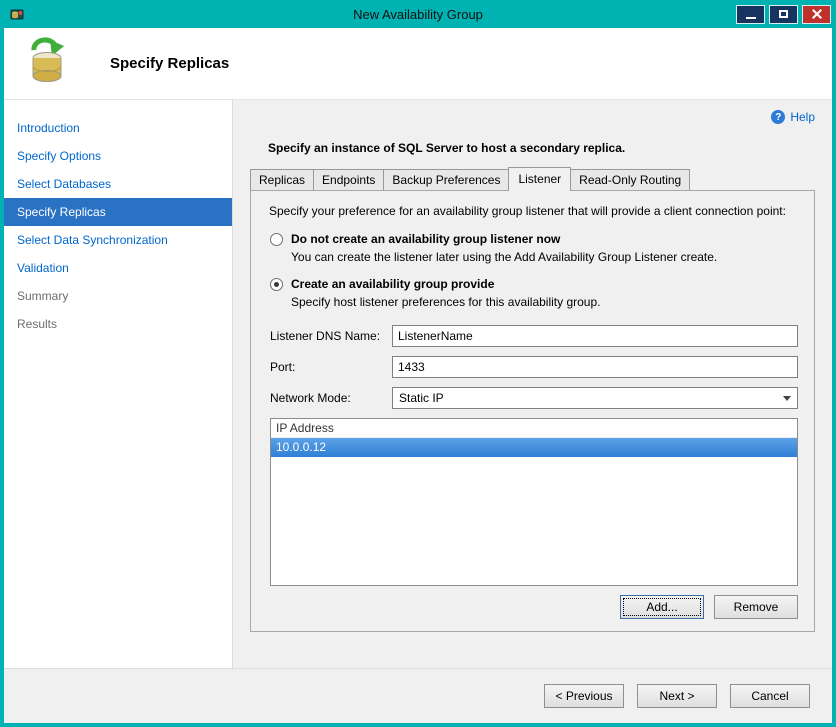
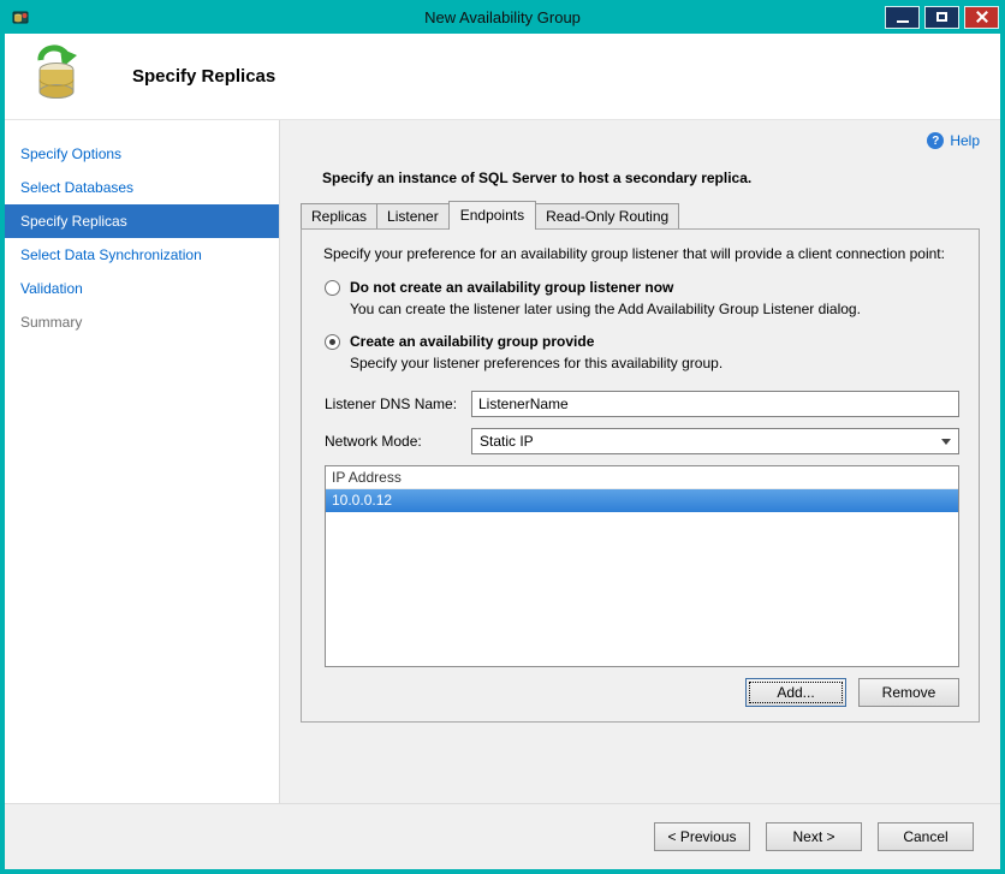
  New Availability Group
  Specify Replicas
- Introduction
  Specify Options
  Select Databases
  Specify Replicas
  Select Data Synchronization
  Validation
  Summary
- Results
  ?
  Help
  Specify an instance of SQL Server to host a secondary replica.
  Replicas
- Endpoints
+ Listener
- Backup Preferences
- Listener
+ Endpoints
  Read-Only Routing
  Specify your preference for an availability group listener that will provide a client connection point:
  Do not create an availability group listener now
- You can create the listener later using the Add Availability Group Listener create.
+ You can create the listener later using the Add Availability Group Listener dialog.
  Create an availability group provide
- Specify host listener preferences for this availability group.
+ Specify your listener preferences for this availability group.
  Listener DNS Name:
  ListenerName
- Port:
- 1433
  Network Mode:
  Static IP
  IP Address
  10.0.0.12
  Add...
  Remove
  < Previous
  Next >
  Cancel
